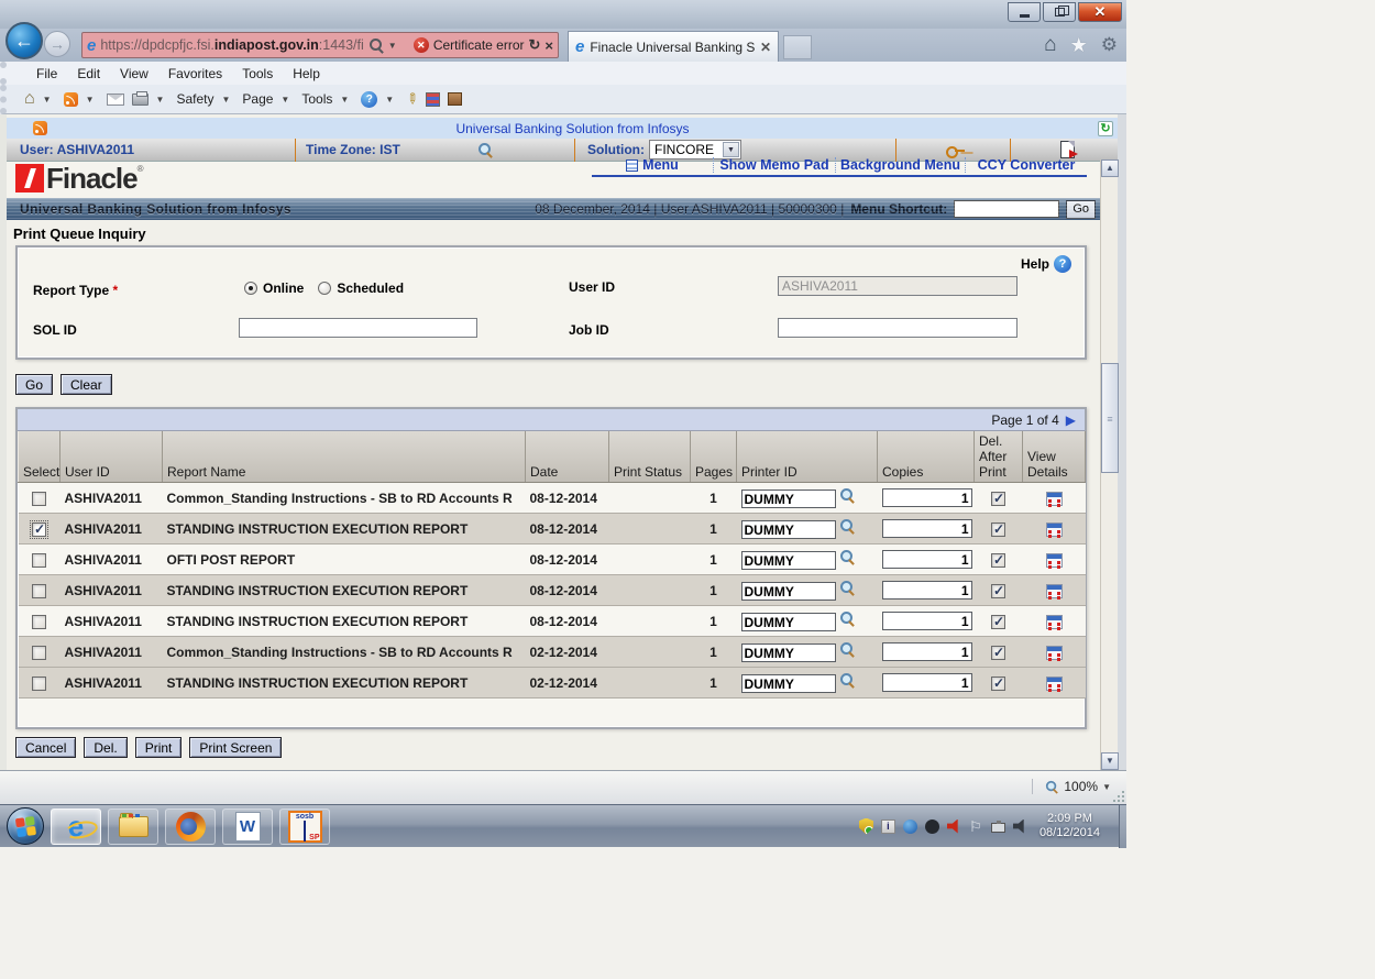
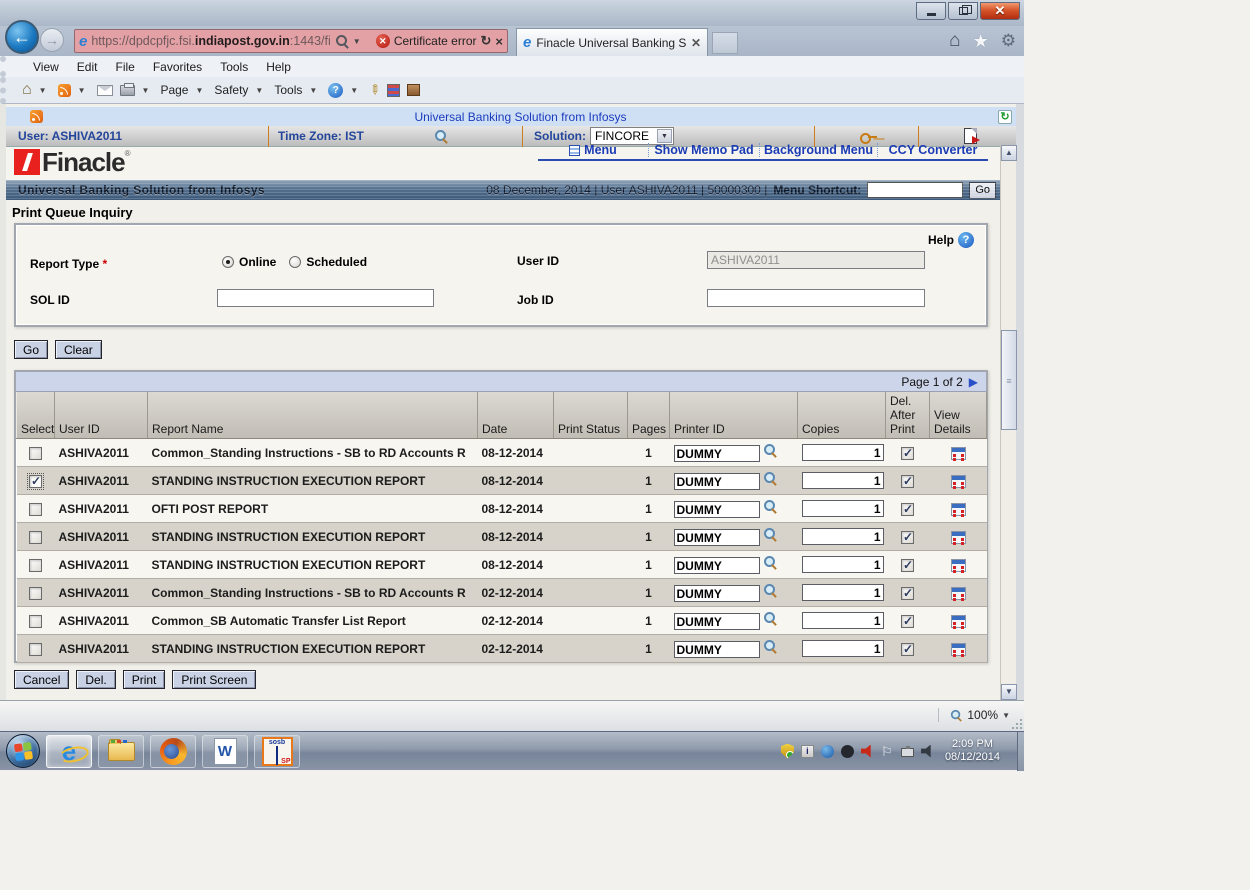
  ✕
  ←
  →
  e
  https://dpdcpfjc.fsi.indiapost.gov.in:1443/fi
  ▼
  ✕
  Certificate error
  ↻
  ×
  e
  Finacle Universal Banking S
  ✕
  ⌂
  ★
  ⚙
- File
+ View
  Edit
- View
+ File
  Favorites
  Tools
  Help
  ⌂
  ▼
  ▼
  ▼
- Safety
+ Page
  ▼
- Page
+ Safety
  ▼
  Tools
  ▼
  ?
  ▼
  Universal Banking Solution from Infosys
  ↻
  User: ASHIVA2011
  Time Zone: IST
  Solution:
  FINCORE
  Finacle
  ®
  Menu
  Show Memo Pad
  Background Menu
  CCY Converter
  Print Queue Inquiry
  Help
  ?
  Report Type *
  Online
  Scheduled
  User ID
  ASHIVA2011
  SOL ID
  Job ID
  Go
  Clear
- Page 1 of 4
+ Page 1 of 2
  ▶
  Select	User ID	Report Name	Date	Print Status	Pages	Printer ID	Copies	Del. After Print	View Details
  	ASHIVA2011	Common_Standing Instructions - SB to RD Accounts R	08-12-2014		1	DUMMY	1
  	ASHIVA2011	STANDING INSTRUCTION EXECUTION REPORT	08-12-2014		1	DUMMY	1
  	ASHIVA2011	OFTI POST REPORT	08-12-2014		1	DUMMY	1
  	ASHIVA2011	STANDING INSTRUCTION EXECUTION REPORT	08-12-2014		1	DUMMY	1
  	ASHIVA2011	STANDING INSTRUCTION EXECUTION REPORT	08-12-2014		1	DUMMY	1
  	ASHIVA2011	Common_Standing Instructions - SB to RD Accounts R	02-12-2014		1	DUMMY	1
+ 	ASHIVA2011	Common_SB Automatic Transfer List Report	02-12-2014		1	DUMMY	1
  	ASHIVA2011	STANDING INSTRUCTION EXECUTION REPORT	02-12-2014		1	DUMMY	1
  Cancel
  Del.
  Print
  Print Screen
  ▲
  ≡
  ▼
  100%
  ▼
  e
  W
  i
  ⚐
  2:09 PM
  08/12/2014
